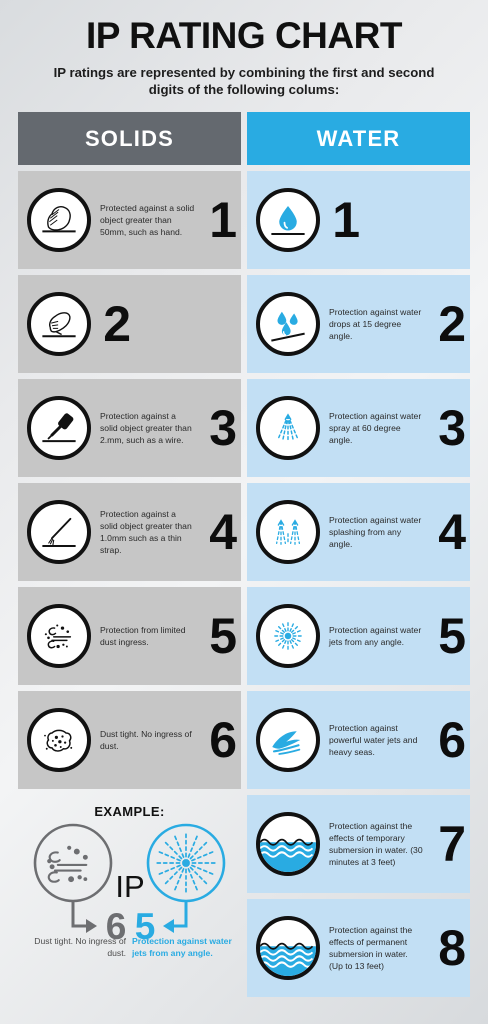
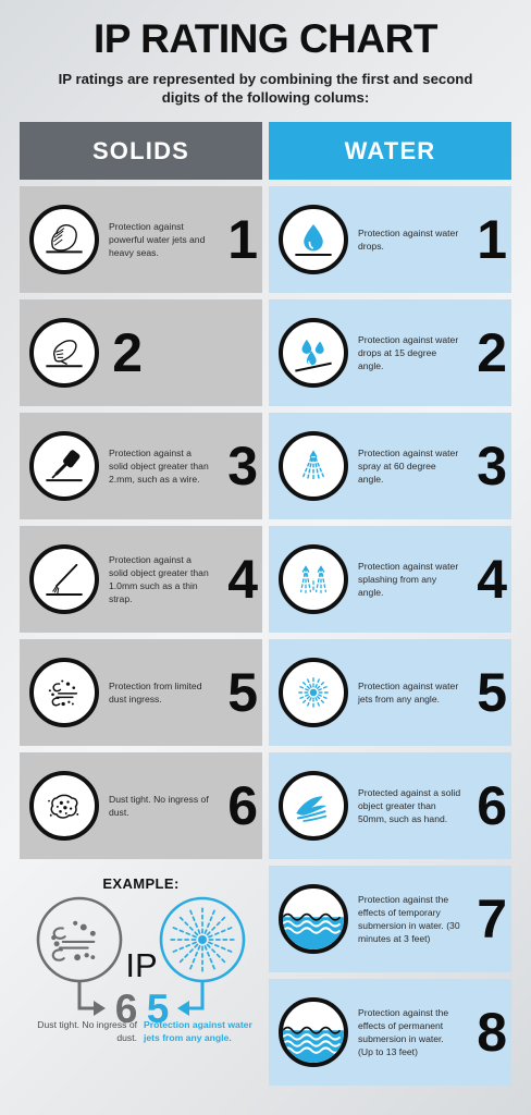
  IP RATING CHART
  IP ratings are represented by combining the first and second digits of the following colums:
  SOLIDS
  WATER
- Protected against a solid object greater than 50mm, such as hand.
+ Protection against powerful water jets and heavy seas.
  1
  2
  Protection against a solid object greater than 2.mm, such as a wire.
  3
  Protection against a solid object greater than 1.0mm such as a thin strap.
  4
  Protection from limited dust ingress.
  5
  Dust tight. No ingress of dust.
  6
+ Protection against water drops.
  1
  Protection against water drops at 15 degree angle.
  2
  Protection against water spray at 60 degree angle.
  3
  Protection against water splashing from any angle.
  4
  Protection against water jets from any angle.
  5
- Protection against powerful water jets and heavy seas.
+ Protected against a solid object greater than 50mm, such as hand.
  6
  Protection against the effects of temporary submersion in water. (30 minutes at 3 feet)
  7
  Protection against the effects of permanent submersion in water. (Up to 13 feet)
  8
  EXAMPLE:
  IP
  6
  5
  Dust tight. No ingress of dust.
  Protection against water jets from any angle.
